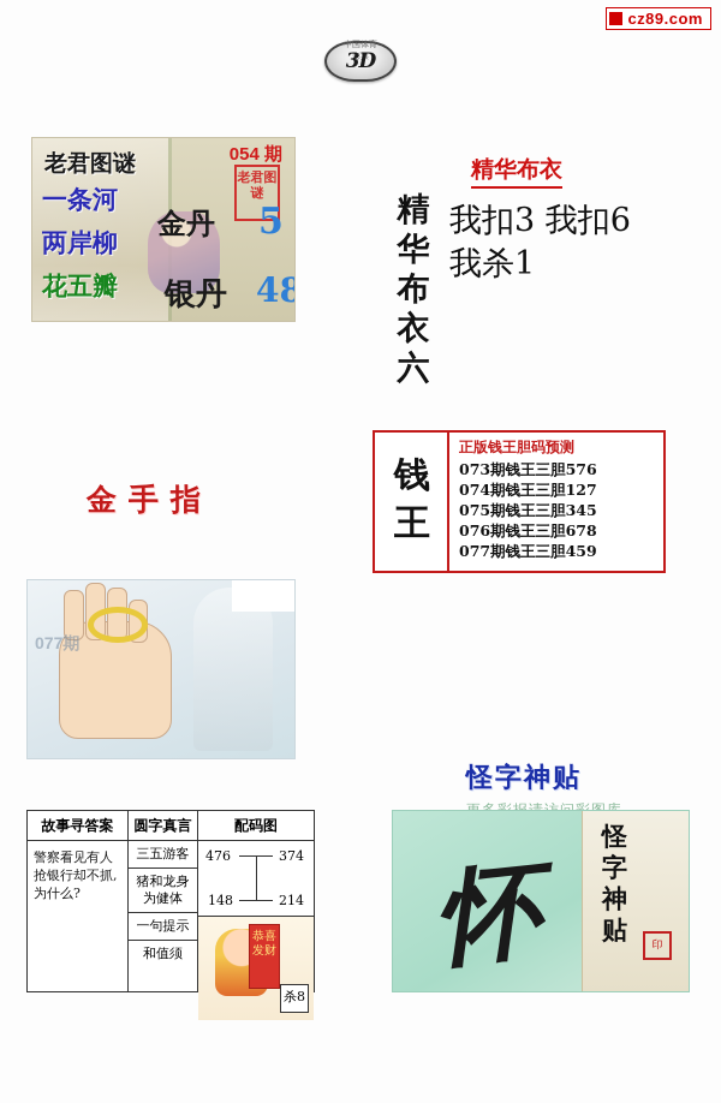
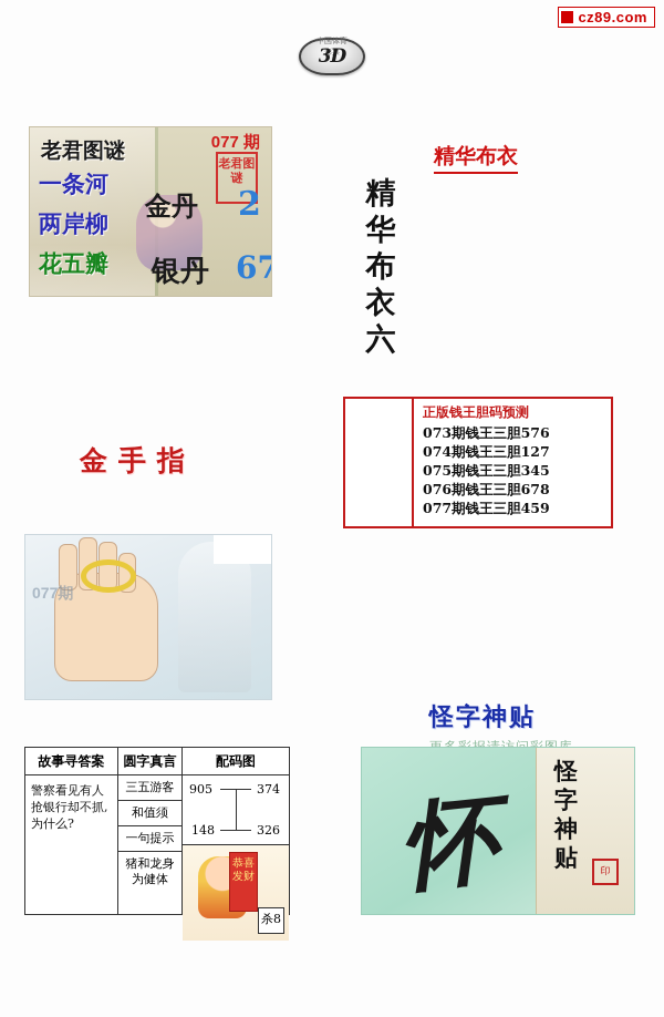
  cz89.com
  3D
  老君图谜
- 054 期
+ 077 期
  老君图谜
  一条河
  两岸柳
  花五瓣
  金丹
- 5
+ 2
  银丹
- 48
+ 67
  精华布衣六
  精华布衣
- 我扣3 我扣6
- 我杀1
  金手指
  077期
- 钱王
  正版钱王胆码预测
  073期钱王三胆576
  074期钱王三胆127
  075期钱王三胆345
  076期钱王三胆678
  077期钱王三胆459
  怪字神贴
  怪字神贴
  印
  故事寻答案
  警察看见有人抢银行却不抓, 为什么?
  圆字真言
  三五游客
- 猪和龙身为健体
+ 和值须
  一句提示
- 和值须
+ 猪和龙身为健体
  配码图
- 476
+ 905
  374
  148
- 214
+ 326
  恭喜发财
  杀8
